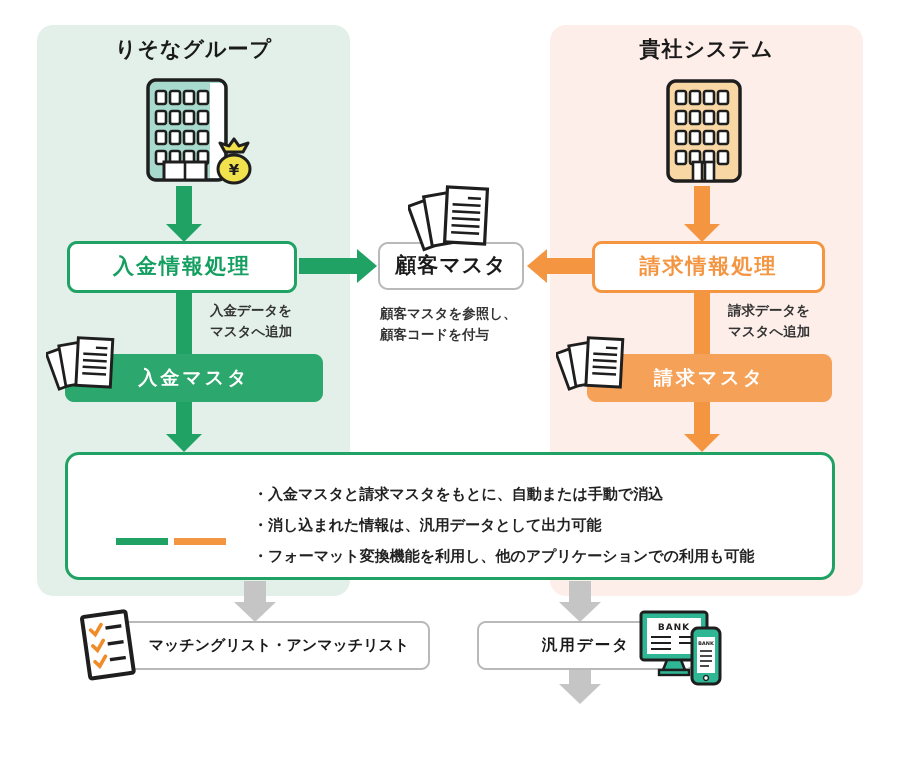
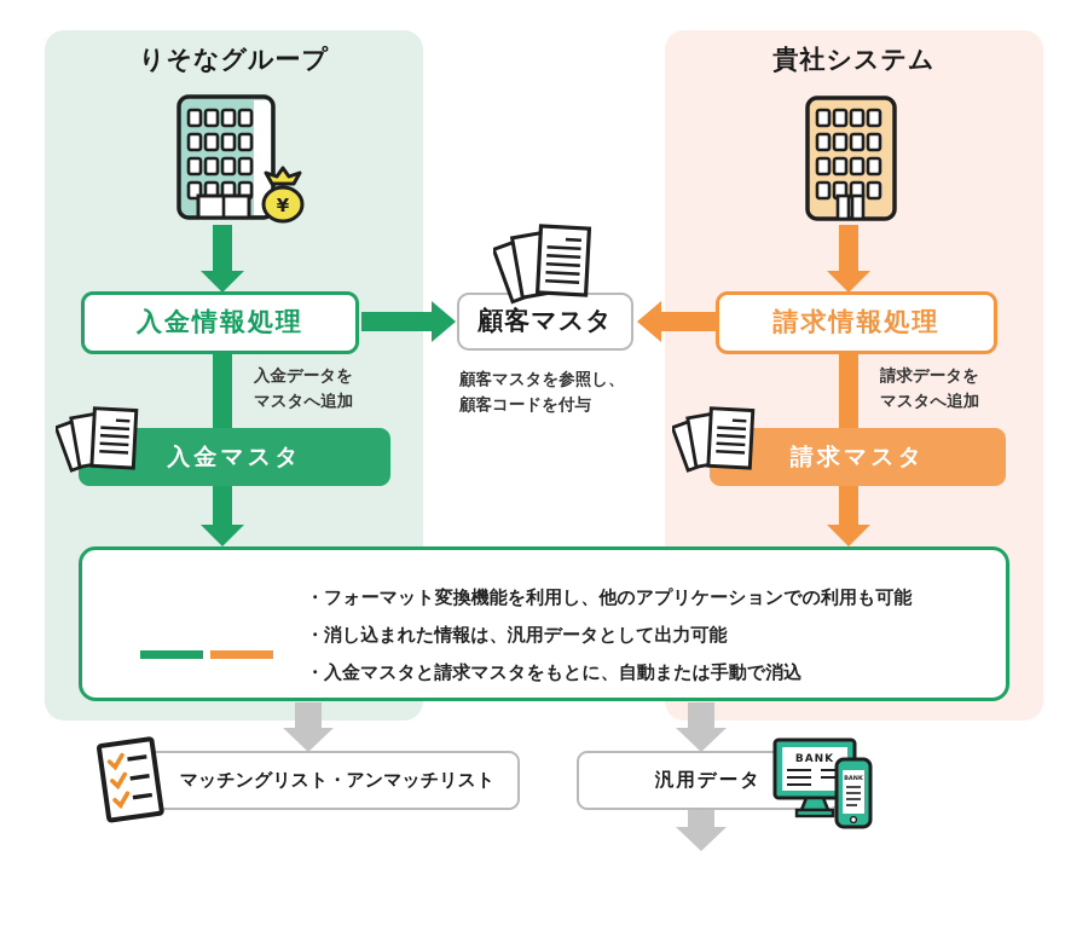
  りそなグループ
  貴社システム
  ¥
  入金情報処理
  顧客マスタ
  請求情報処理
  入金データを
  マスタへ追加
  顧客マスタを参照し、
  顧客コードを付与
  請求データを
  マスタへ追加
  入金マスタ
  請求マスタ
- ・入金マスタと請求マスタをもとに、自動または手動で消込
+ ・フォーマット変換機能を利用し、他のアプリケーションでの利用も可能
  ・消し込まれた情報は、汎用データとして出力可能
- ・フォーマット変換機能を利用し、他のアプリケーションでの利用も可能
+ ・入金マスタと請求マスタをもとに、自動または手動で消込
  マッチングリスト・アンマッチリスト
  汎用データ
  BANK
